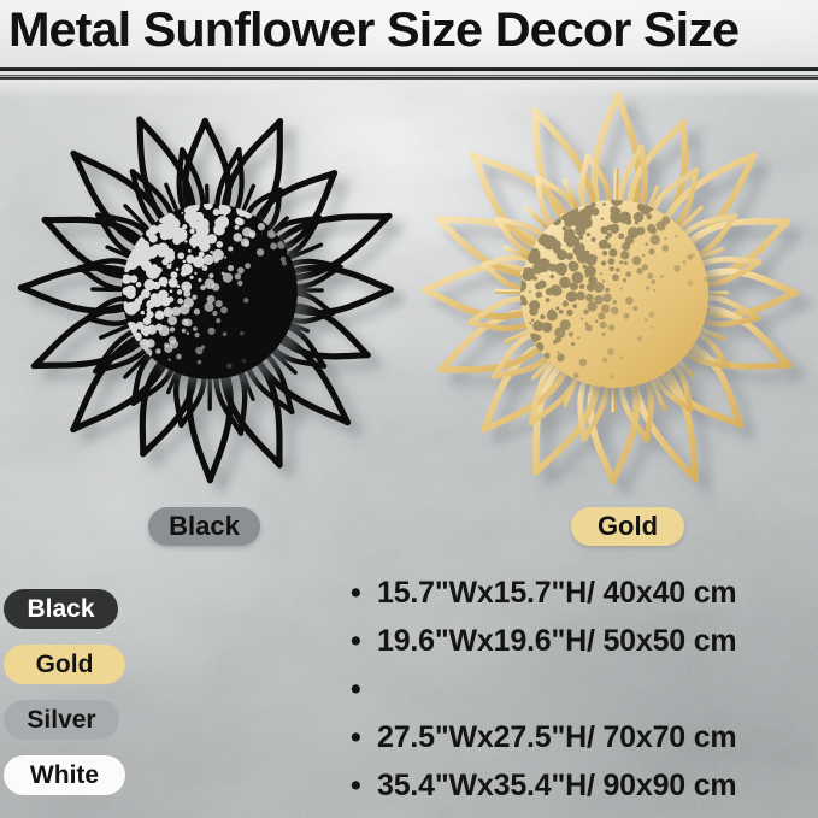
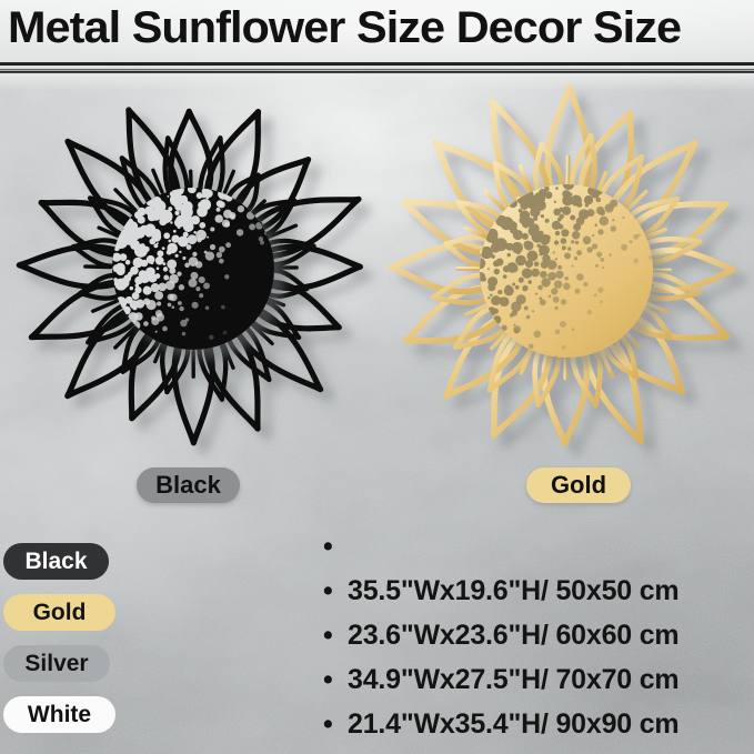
  Metal Sunflower Size Decor Size
  Black
  Gold
  Black
  Gold
  Silver
  White
  •
- 15.7"Wx15.7"H/ 40x40 cm
  •
- 19.6"Wx19.6"H/ 50x50 cm
+ 35.5"Wx19.6"H/ 50x50 cm
  •
+ 23.6"Wx23.6"H/ 60x60 cm
  •
- 27.5"Wx27.5"H/ 70x70 cm
+ 34.9"Wx27.5"H/ 70x70 cm
  •
- 35.4"Wx35.4"H/ 90x90 cm
+ 21.4"Wx35.4"H/ 90x90 cm
